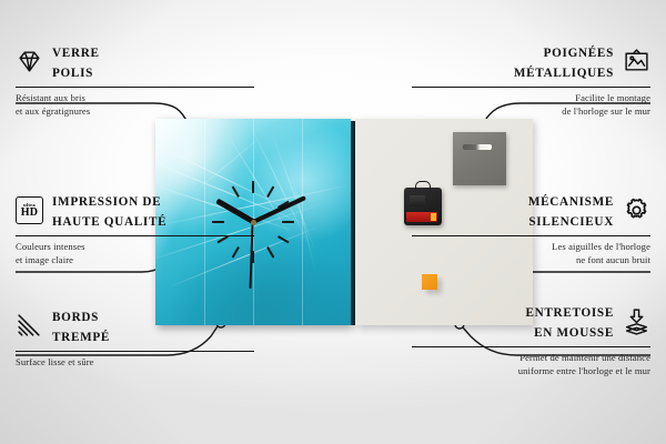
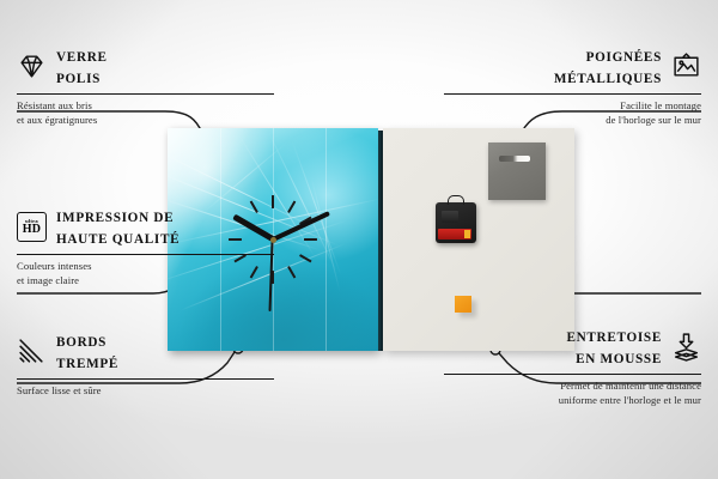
  VERRE
  POLIS
  Résistant aux bris
  et aux égratignures
  HD
  IMPRESSION DE
  HAUTE QUALITÉ
  Couleurs intenses
  et image claire
  BORDS
  TREMPÉ
  Surface lisse et sûre
  POIGNÉES
  MÉTALLIQUES
  Facilite le montage
  de l'horloge sur le mur
- MÉCANISME
- SILENCIEUX
- Les aiguilles de l'horloge
- ne font aucun bruit
  ENTRETOISE
  EN MOUSSE
  Permet de maintenir une distance
  uniforme entre l'horloge et le mur
